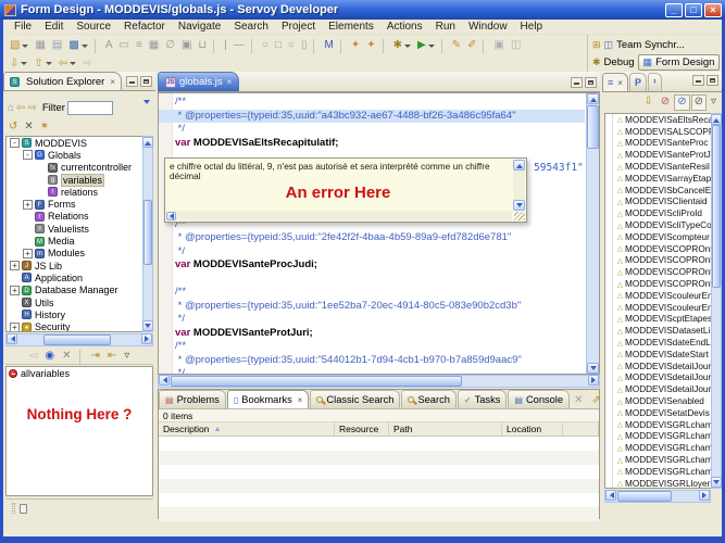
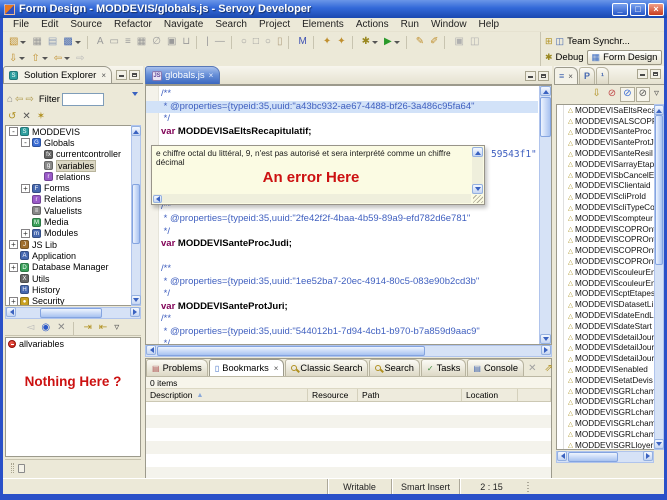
  Form Design - MODDEVIS/globals.js - Servoy Developer
  _
  □
  ×
  File
  Edit
  Source
  Refactor
  Navigate
  Search
  Project
  Elements
  Actions
  Run
  Window
  Help
  ▧
  ▦
  ▤
  ▩
  A
  ▭
  ≡
  ▦
  ∅
  ▣
  ⊔
  |
  —
  ○
  □
  ○
  ▯
  M
  ✦
  ✦
  ✱
  ▶
  ✎
  ✐
  ▣
  ◫
  ⇩
  ⇧
  ⇦
  ⇨
  ⊞
  ◫
  Team Synchr...
  ✱
  Debug
  ▦
  Form Design
  Solution Explorer
  ×
  ⌂
  ⇦
  ⇨
  Filter
  ↺
  ✕
  ✶
  -
  MODDEVIS
  -
  Globals
  currentcontroller
  variables
  relations
  +
  Forms
  Relations
  Valuelists
  Media
  +
  Modules
  +
  JS Lib
  Application
  +
  Database Manager
  Utils
  History
  +
  Security
  ◅
  ◉
  ✕
  ⇥
  ⇤
  ▿
  allvariables
  Nothing Here ?
  globals.js
  ×
  /**
  * @properties={typeid:35,uuid:"a43bc932-ae67-4488-bf26-3a486c95fa64"
  */
  var MODDEVISaEltsRecapitulatif;
  /**
  * @properties={typeid:35,uuid:"2fe42f2f-4baa-4b59-89a9-efd782d6e781"
  */
  var MODDEVISanteProcJudi;
  /**
  * @properties={typeid:35,uuid:"1ee52ba7-20ec-4914-80c5-083e90b2cd3b"
  */
  var MODDEVISanteProtJuri;
  /**
  * @properties={typeid:35,uuid:"544012b1-7d94-4cb1-b970-b7a859d9aac9"
  */
  59543f1"
  e chiffre octal du littéral, 9, n'est pas autorisé et sera interprété comme un chiffre décimal
  An error Here
  ▤
  Problems
  ▯
  Bookmarks
  ×
  Classic Search
  Search
  ✓
  Tasks
  ▤
  Console
  ✕
  ⇗
  0 items
  Description
  Resource
  Path
  Location
  ≡
  ×
  P
  ¹
  ⇩
  ⊘
  ⊘
  ⊘
  ▿
  MODDEVISaEltsRec
  MODDEVISALSCOP
  MODDEVISanteProc
  MODDEVISanteProtJ
  MODDEVISanteResil
  MODDEVISarrayEtap
  MODDEVISbCancelE
  MODDEVISClientaid
  MODDEVIScliProId
  MODDEVIScliTypeCo
  MODDEVIScompteur
  MODDEVISCOPROn
  MODDEVISCOPROn
  MODDEVISCOPROn
  MODDEVISCOPROn
  MODDEVIScouleurE
  MODDEVIScouleurE
  MODDEVIScptEtape
  MODDEVISDatasetLi
  MODDEVISdateEndL
  MODDEVISdateStart
  MODDEVISdetailJour
  MODDEVISdetailJour
  MODDEVISdetailJour
  MODDEVISenabled
  MODDEVISetatDevis
  MODDEVISGRLcham
  MODDEVISGRLcham
  MODDEVISGRLcham
  MODDEVISGRLcham
  MODDEVISGRLcham
  MODDEVISGRLloyer
+ Writable
+ Smart Insert
+ 2 : 15
